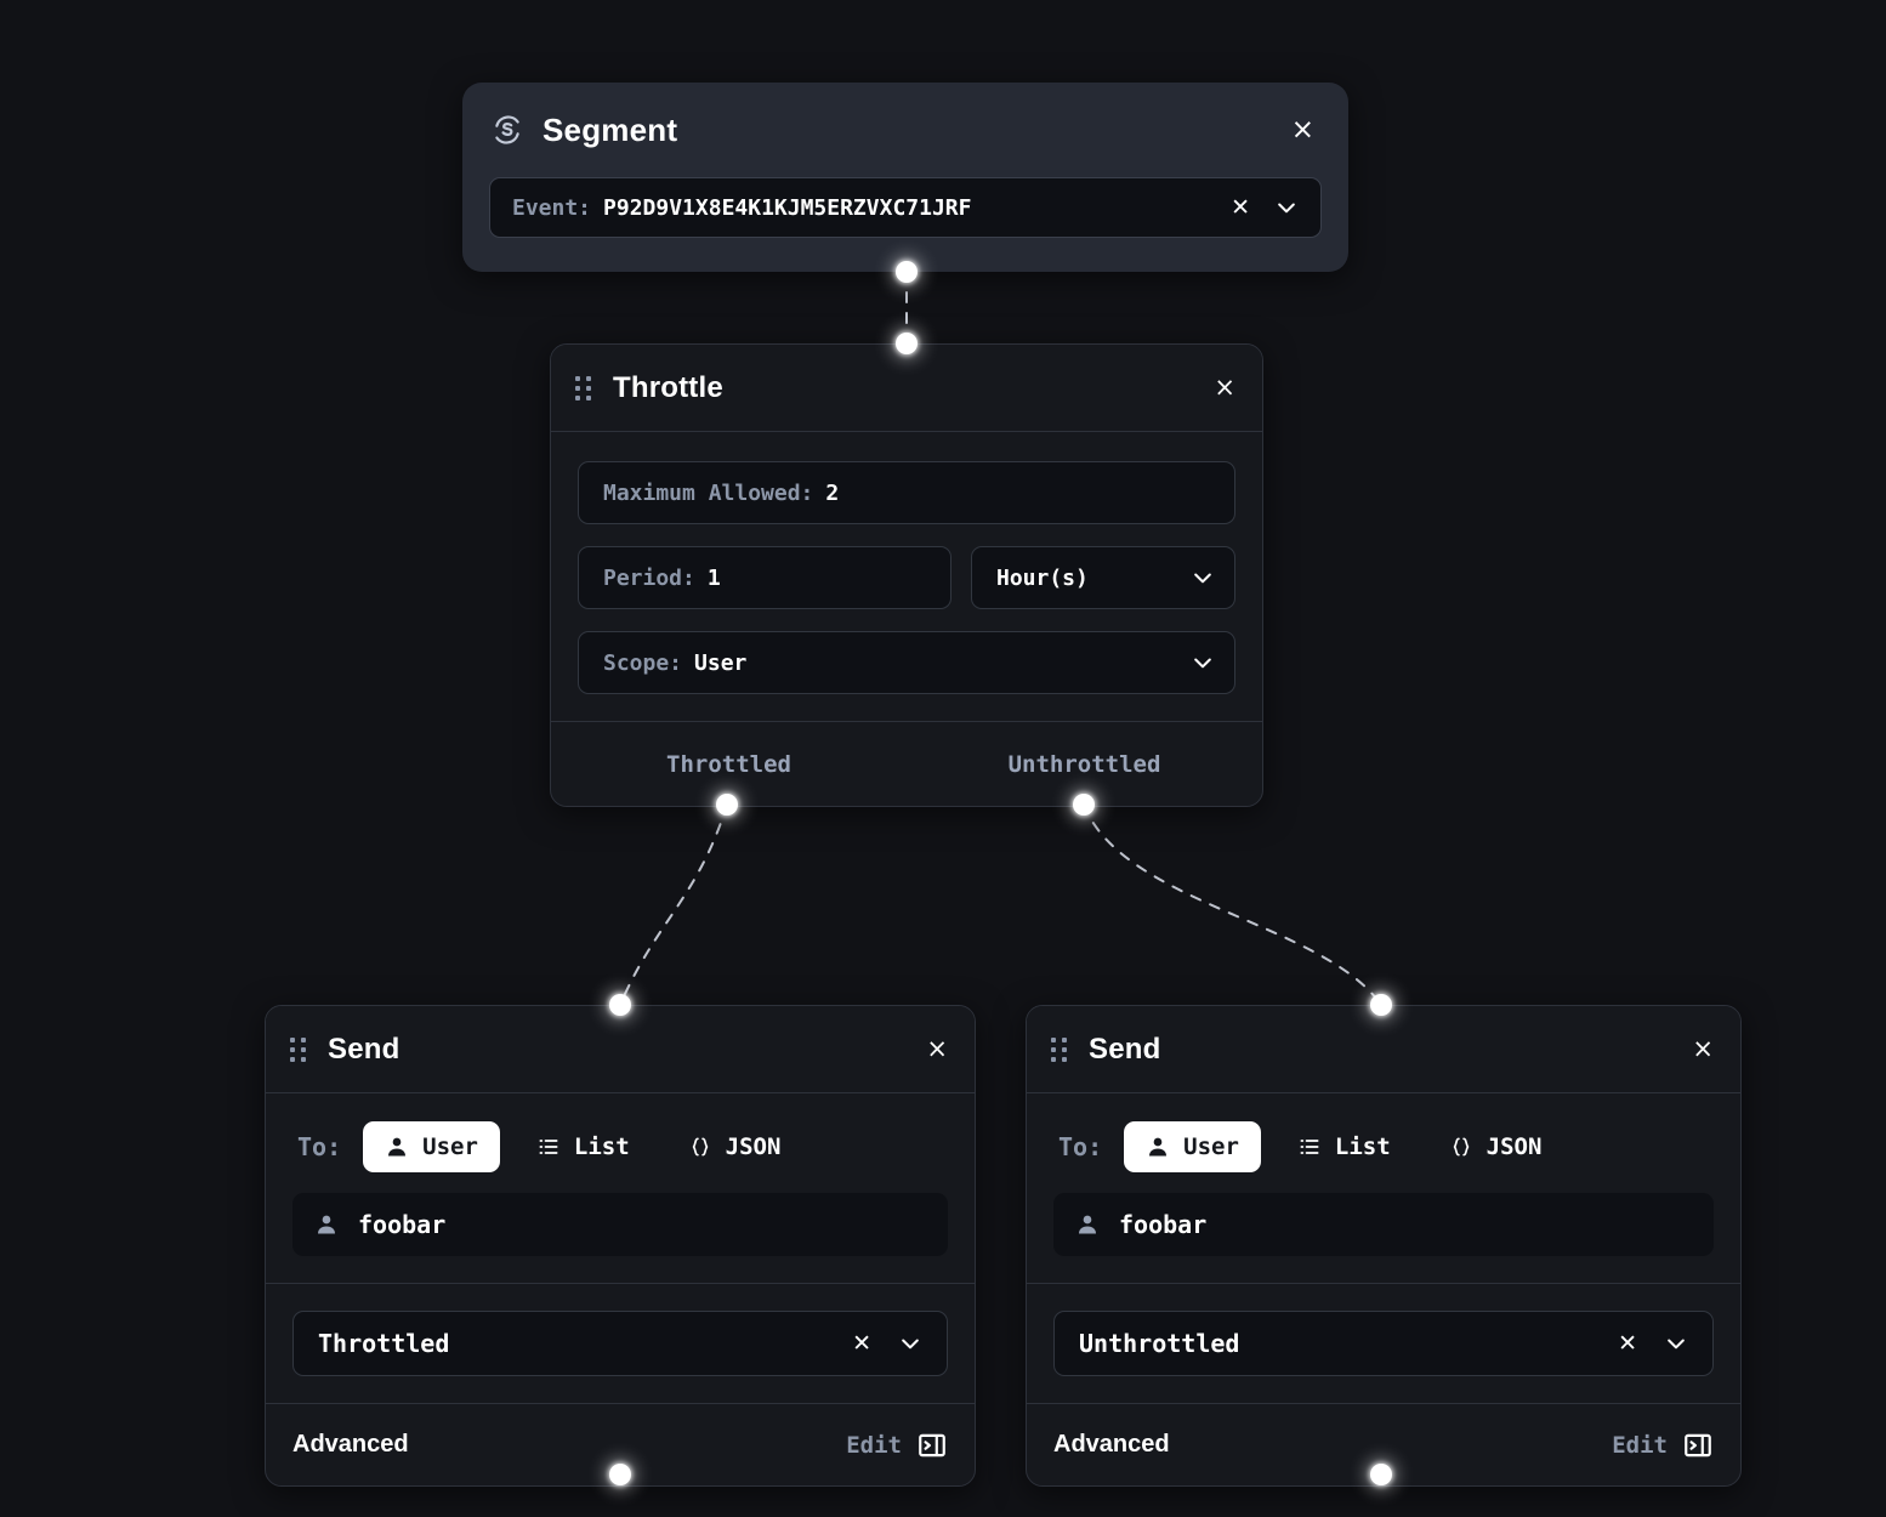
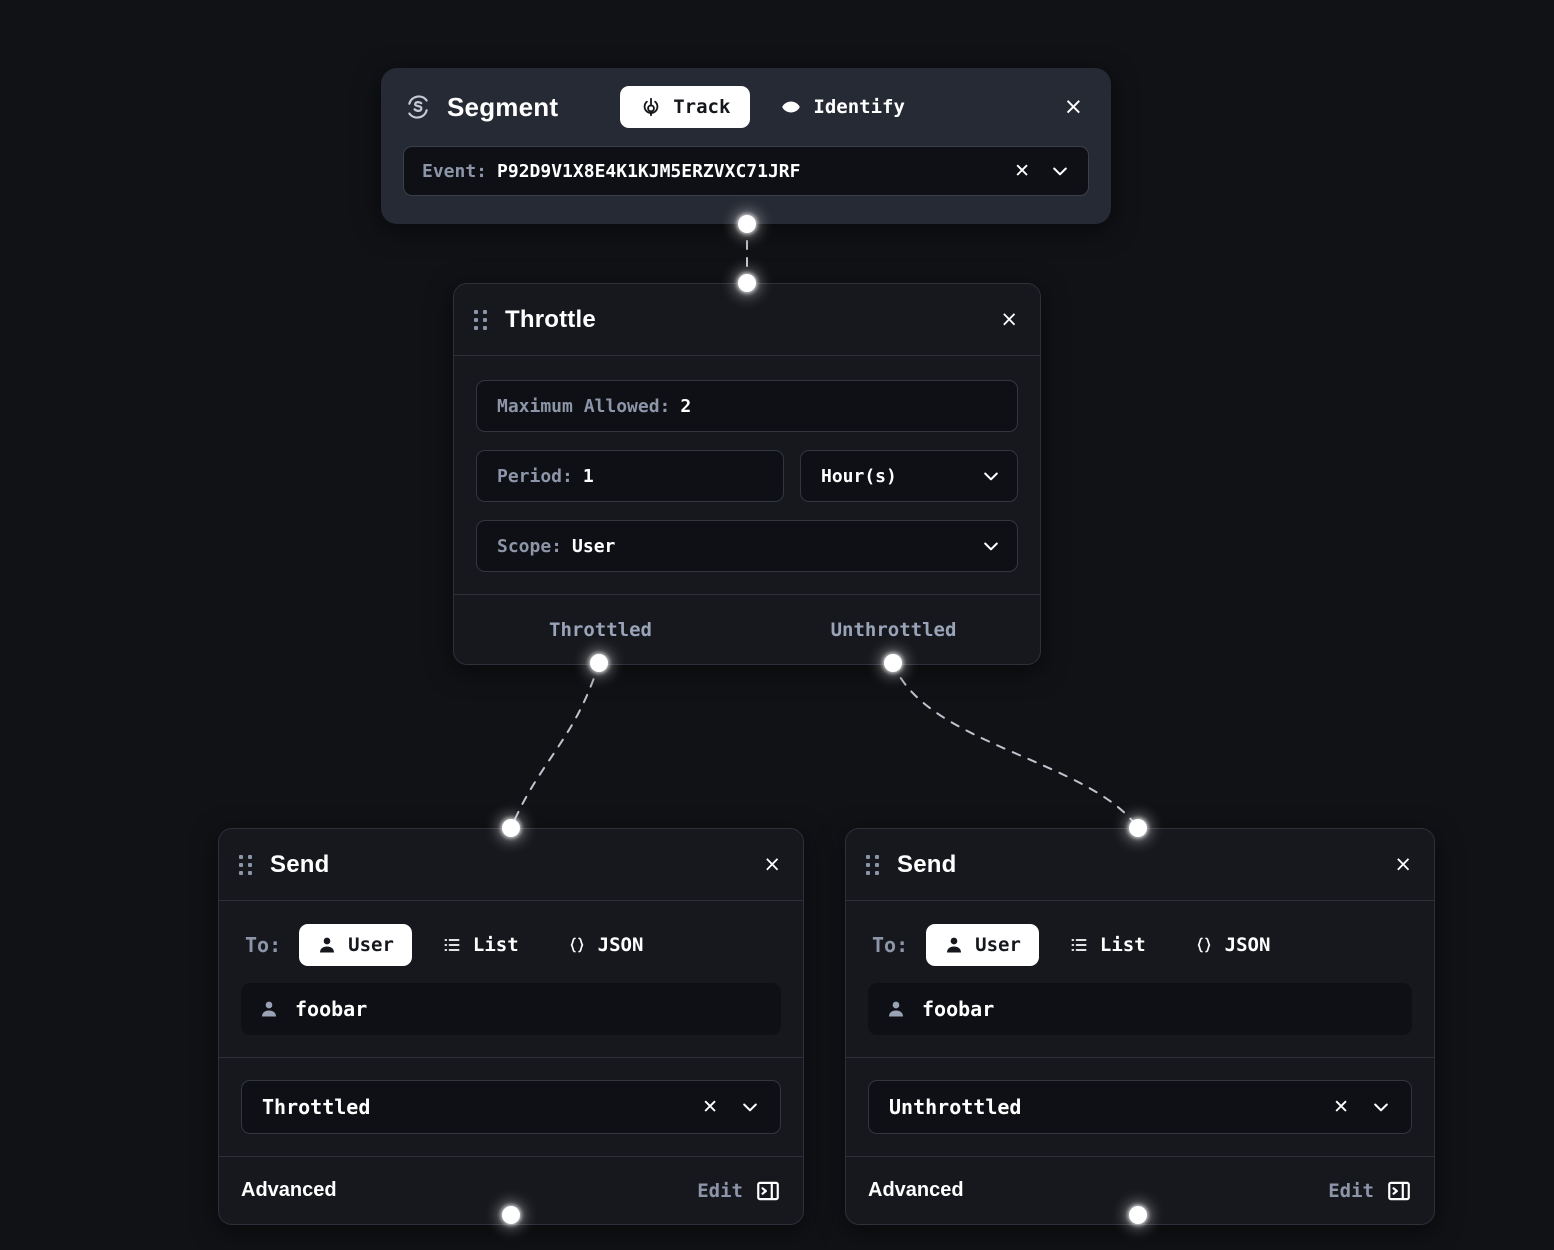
  Segment
+ Track
+ Identify
  ×
  Event:
  P92D9V1X8E4K1KJM5ERZVXC71JRF
  ✕
  Throttle
  ×
  Maximum Allowed:
  2
  Period:
  1
  Hour(s)
  Scope:
  User
  Throttled
  Unthrottled
  Send
  ×
  To:
  User
  List
  JSON
  foobar
  Throttled
  ✕
  Advanced
  Edit
  Send
  ×
  To:
  User
  List
  JSON
  foobar
  Unthrottled
  ✕
  Advanced
  Edit
